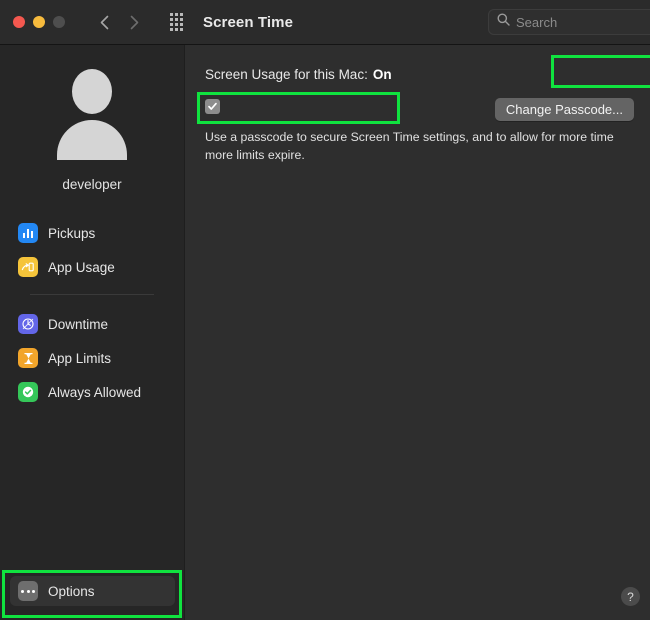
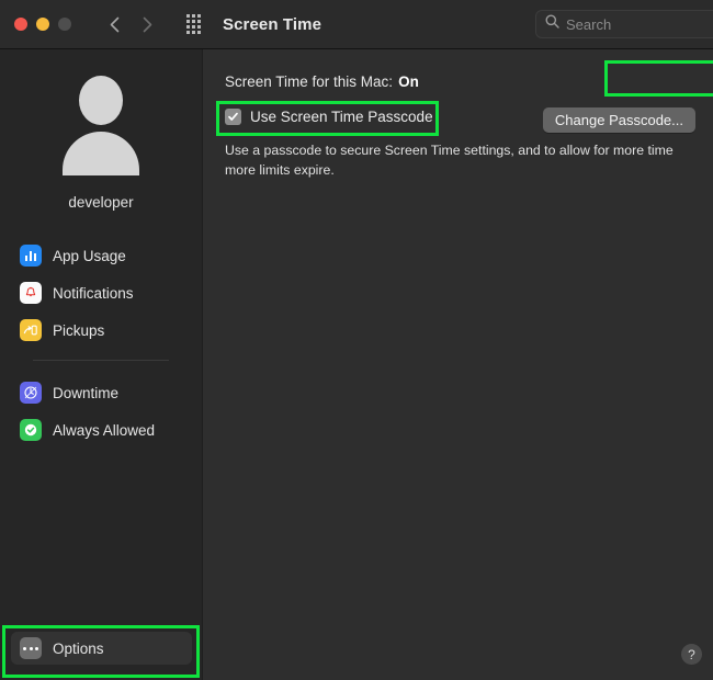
  Screen Time
  Search
  developer
- Pickups
+ App Usage
+ Notifications
- App Usage
+ Pickups
  Downtime
- App Limits
  Always Allowed
  Options
- Screen Usage for this Mac:
+ Screen Time for this Mac:
  On
+ Use Screen Time Passcode
  Change Passcode...
  Use a passcode to secure Screen Time settings, and to allow for more time more limits expire.
  ?
